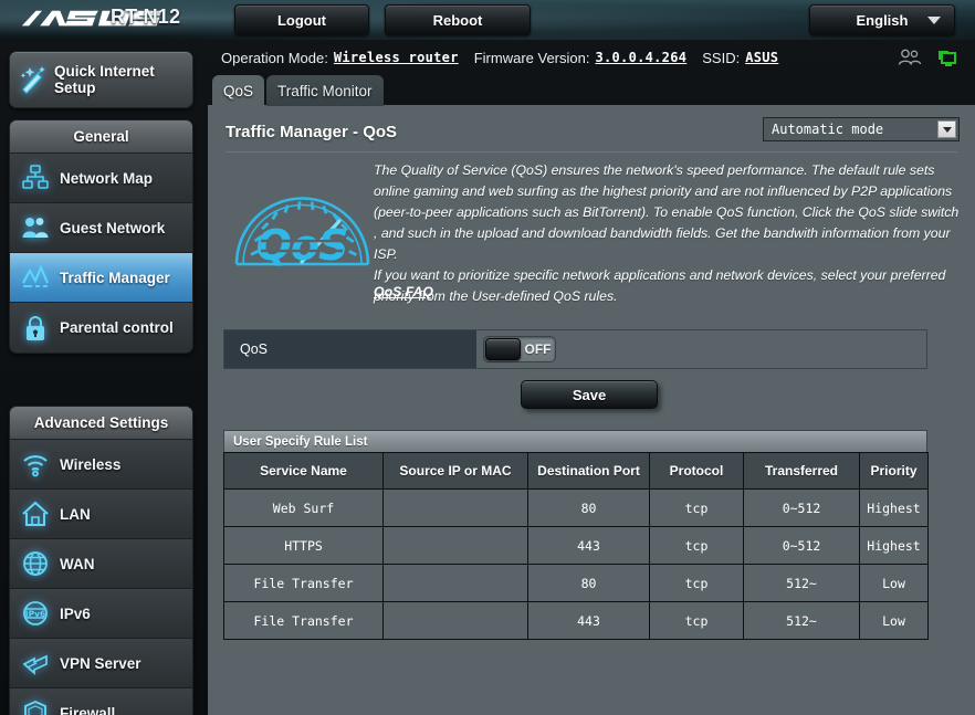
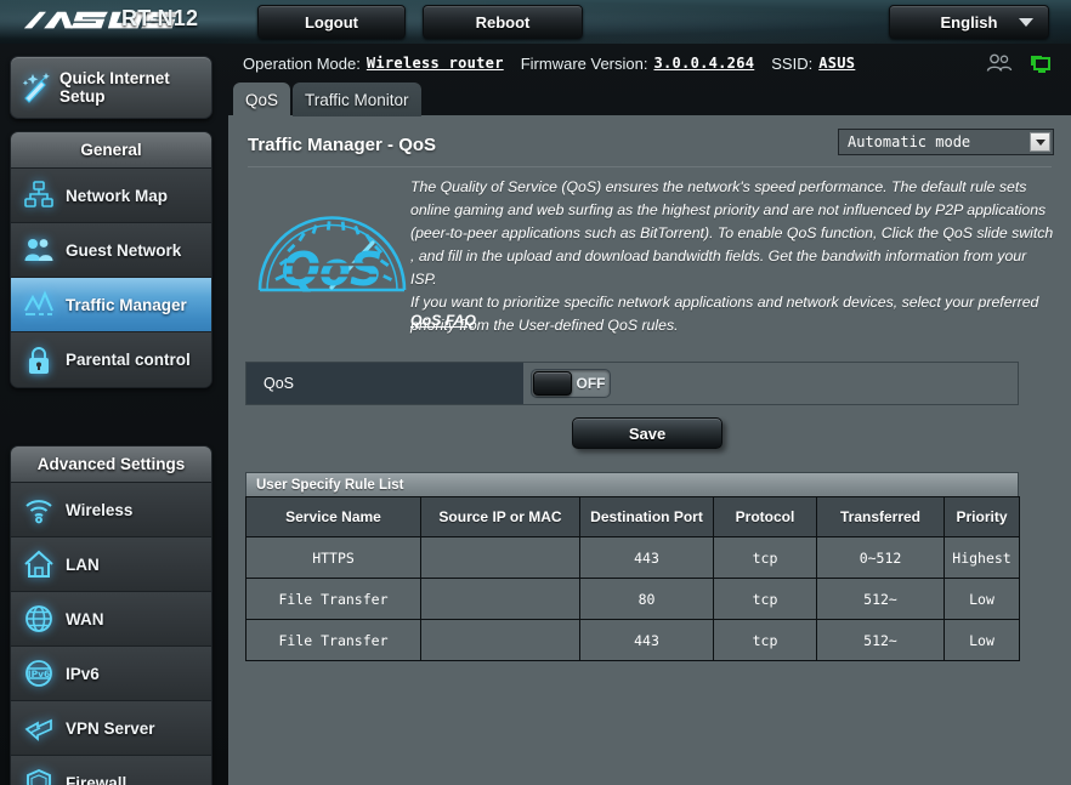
  RT-N12
  Logout
  Reboot
  English
  Operation Mode:
  Wireless router
  Firmware Version:
  3.0.0.4.264
  SSID:
  ASUS
  Quick Internet Setup
  General
  Network Map
  Guest Network
  Traffic Manager
  Parental control
  Advanced Settings
  Wireless
  LAN
  WAN
  IPv6
  IPv6
  VPN Server
  Firewall
  QoS
  Traffic Monitor
  Traffic Manager - QoS
  Automatic mode
  QoS
- The Quality of Service (QoS) ensures the network's speed performance. The default rule sets online gaming and web surfing as the highest priority and are not influenced by P2P applications (peer-to-peer applications such as BitTorrent). To enable QoS function, Click the QoS slide switch , and such in the upload and download bandwidth fields. Get the bandwith information from your ISP.
+ The Quality of Service (QoS) ensures the network's speed performance. The default rule sets online gaming and web surfing as the highest priority and are not influenced by P2P applications (peer-to-peer applications such as BitTorrent). To enable QoS function, Click the QoS slide switch , and fill in the upload and download bandwidth fields. Get the bandwith information from your ISP.
  If you want to prioritize specific network applications and network devices, select your preferred priority from the User-defined QoS rules.
  QoS FAQ
  QoS
  OFF
  Save
  User Specify Rule List
  Service Name	Source IP or MAC	Destination Port	Protocol	Transferred	Priority
- Web Surf		80	tcp	0~512	Highest
  HTTPS		443	tcp	0~512	Highest
  File Transfer		80	tcp	512~	Low
  File Transfer		443	tcp	512~	Low
